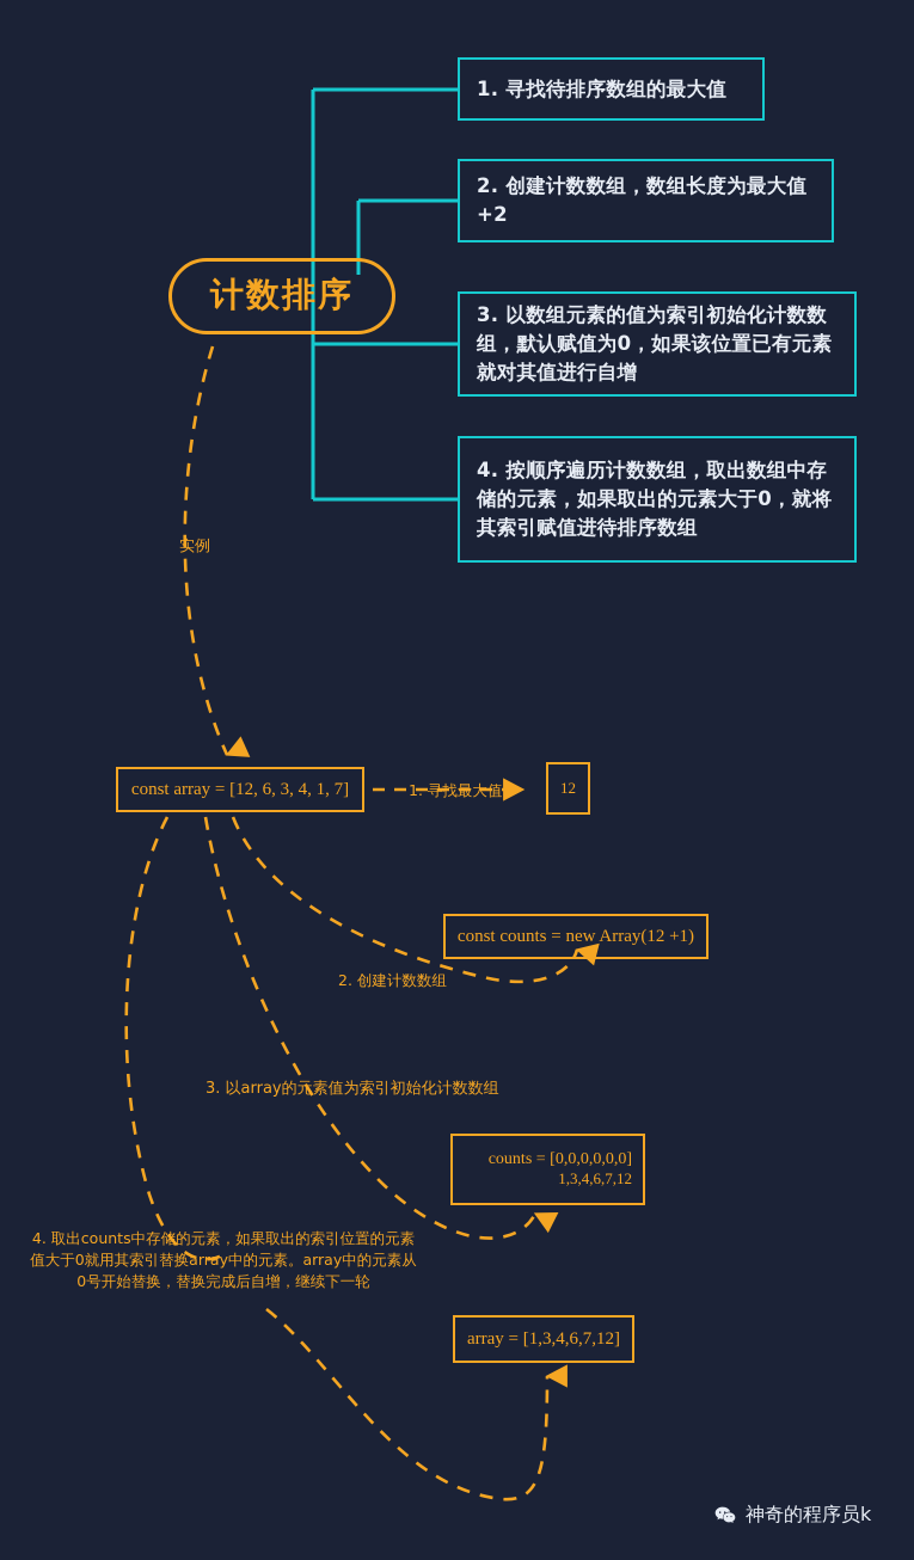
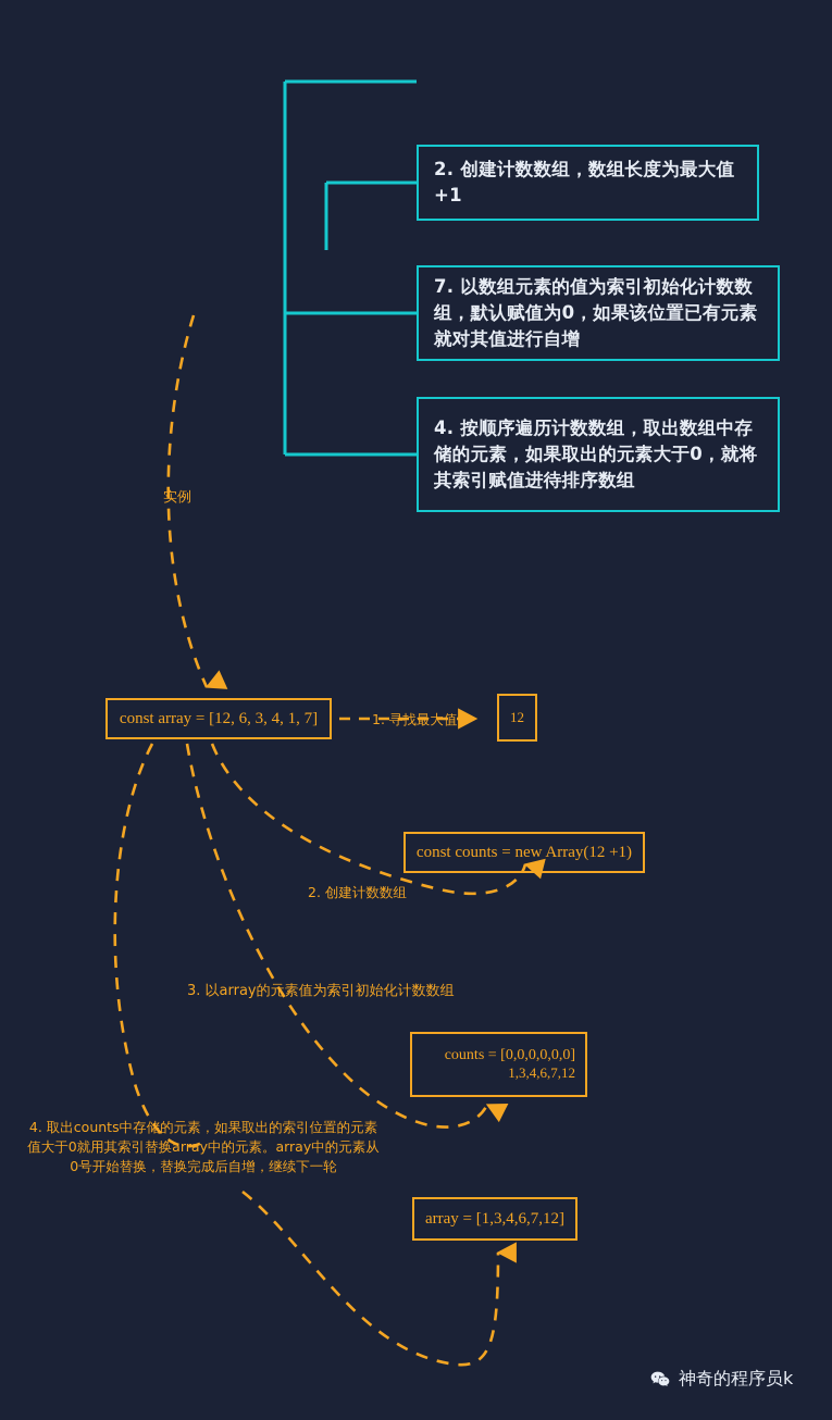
- 计数排序
- 1. 寻找待排序数组的最大值
- 2. 创建计数数组，数组长度为最大值+2
+ 2. 创建计数数组，数组长度为最大值+1
- 3. 以数组元素的值为索引初始化计数数组，默认赋值为0，如果该位置已有元素就对其值进行自增
+ 7. 以数组元素的值为索引初始化计数数组，默认赋值为0，如果该位置已有元素就对其值进行自增
  4. 按顺序遍历计数数组，取出数组中存储的元素，如果取出的元素大于0，就将其索引赋值进待排序数组
  实例
  const array = [12, 6, 3, 4, 1, 7]
  1. 寻找最大值
  12
  2. 创建计数数组
  const counts = new Array(12 +1)
  3. 以array的元素值为索引初始化计数数组
  counts = [0,0,0,0,0,0]
  1,3,4,6,7,12
  4. 取出counts中存储的元素，如果取出的索引位置的元素值大于0就用其索引替换array中的元素。array中的元素从0号开始替换，替换完成后自增，继续下一轮
  array = [1,3,4,6,7,12]
  神奇的程序员k
